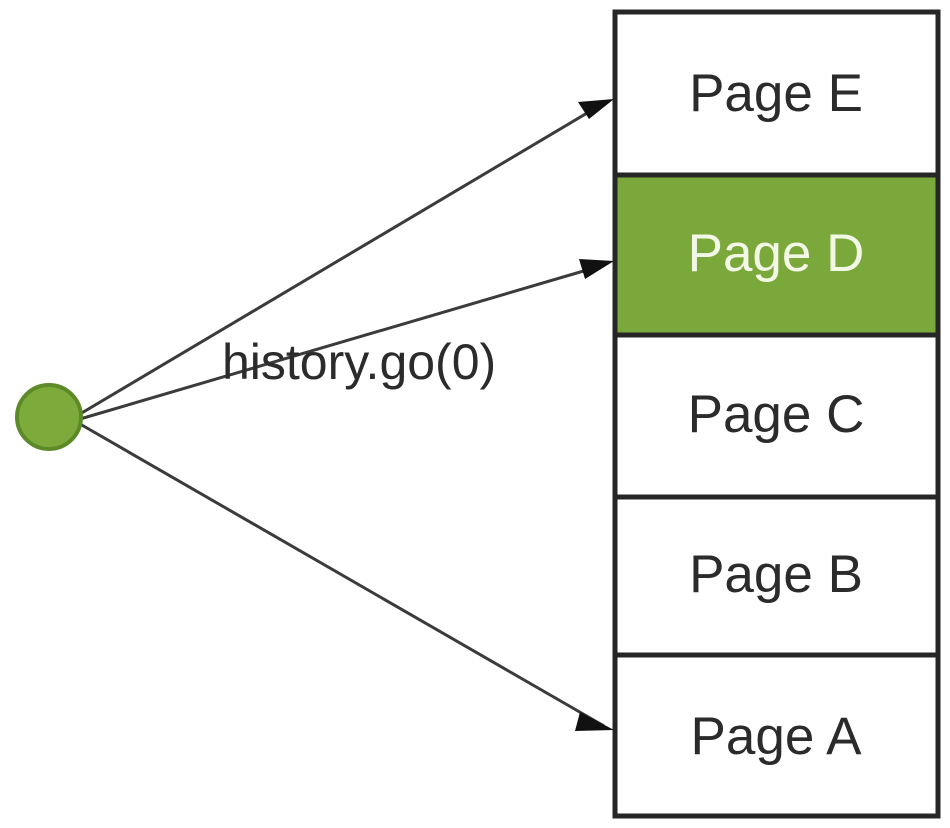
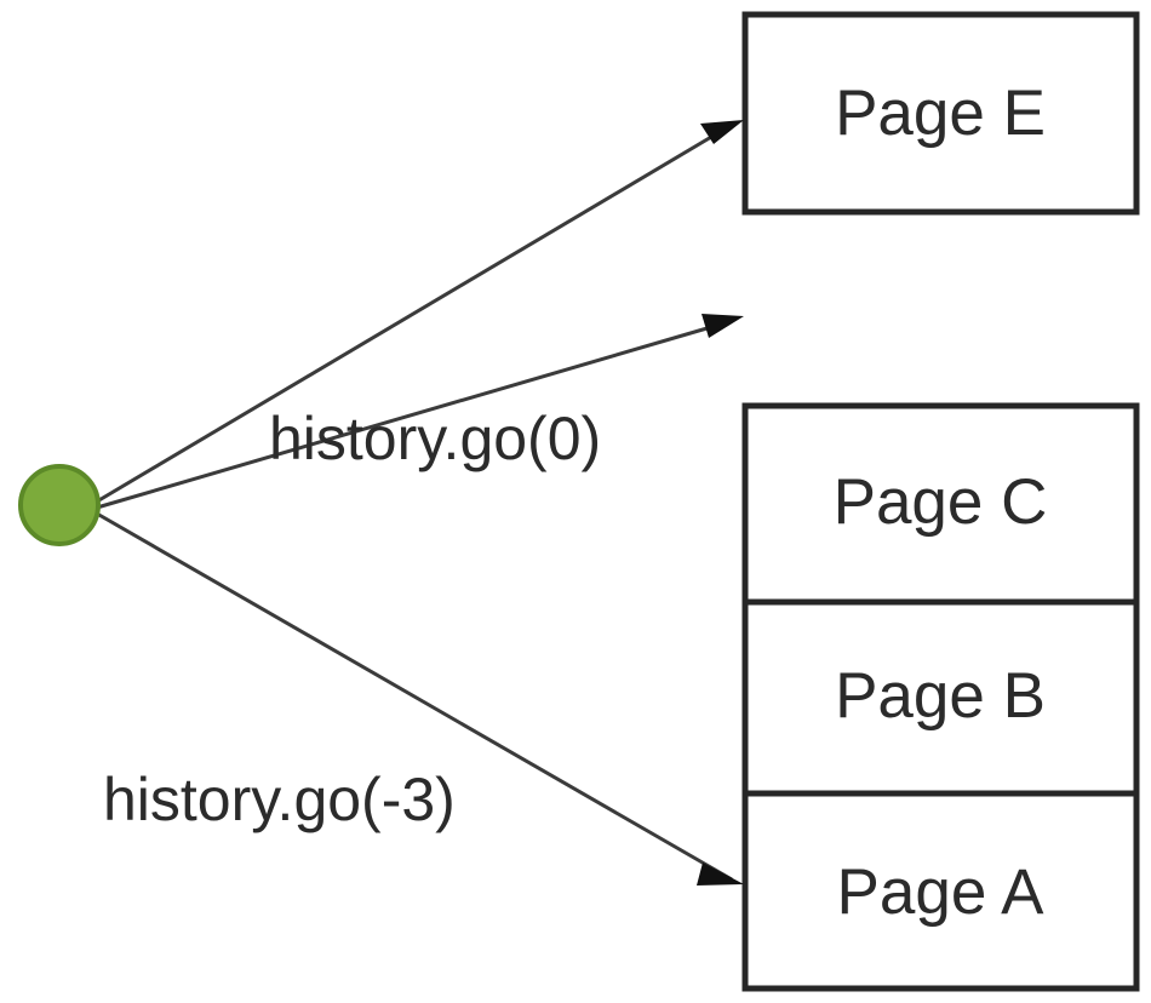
  Page E
- Page D
  Page C
  Page B
  Page A
  history.go(0)
+ history.go(-3)
